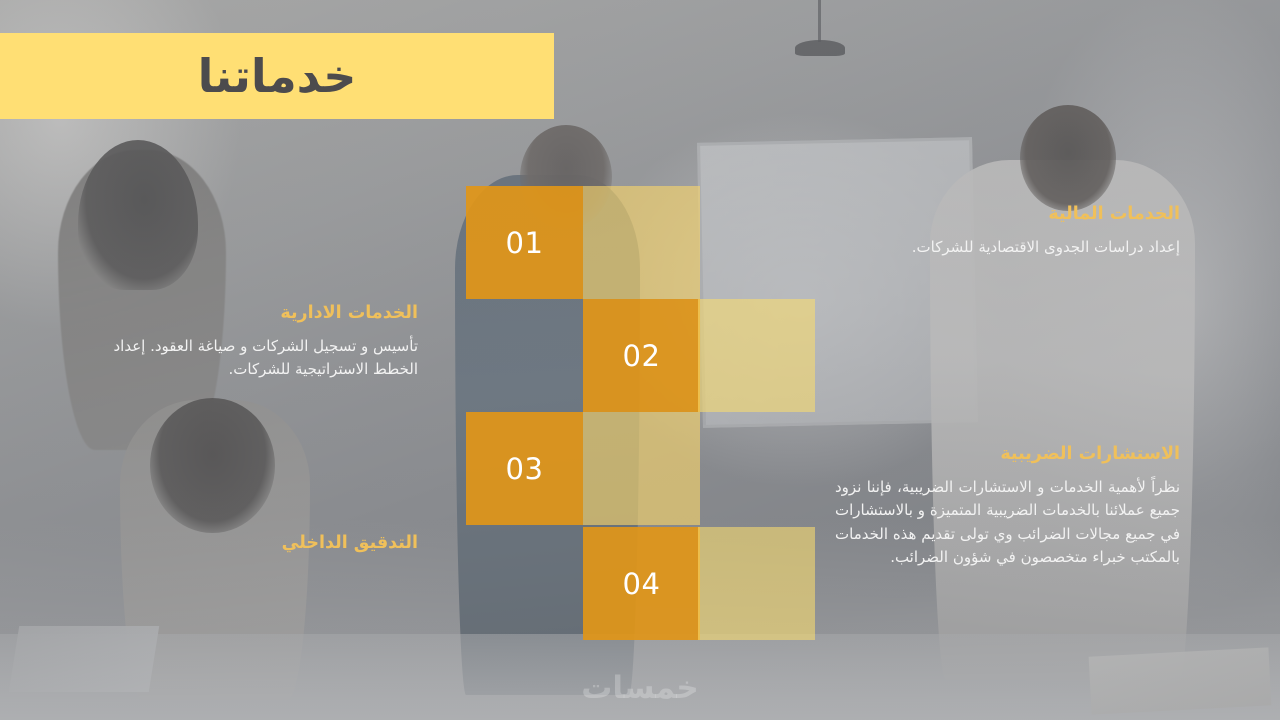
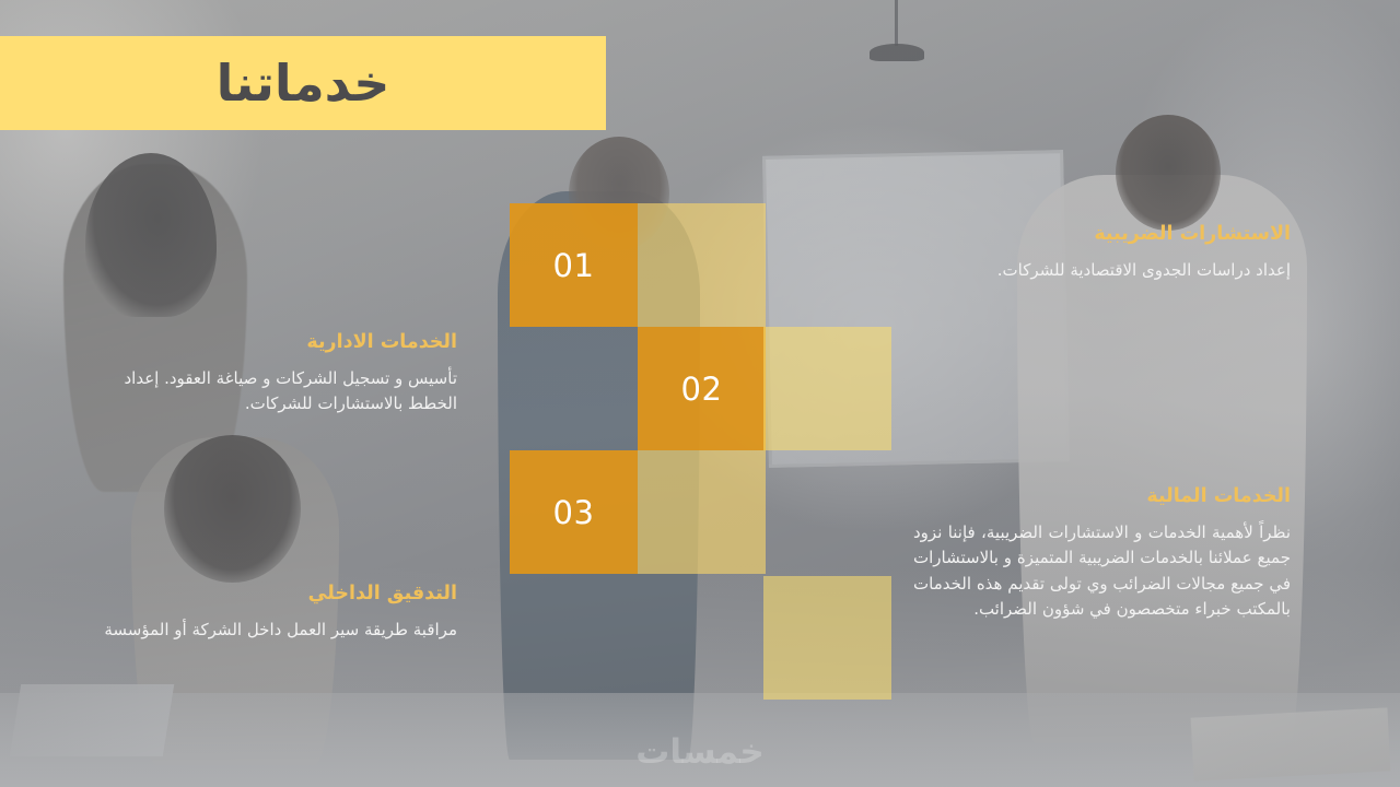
  خدماتنا
  01
  02
  03
- 04
- الخدمات المالية
+ الاستشارات الضريبية
  إعداد دراسات الجدوى الاقتصادية للشركات.
  الخدمات الادارية
- تأسيس و تسجيل الشركات و صياغة العقود. إعداد الخطط الاستراتيجية للشركات.
+ تأسيس و تسجيل الشركات و صياغة العقود. إعداد الخطط بالاستشارات للشركات.
- الاستشارات الضريبية
+ الخدمات المالية
  نظراً لأهمية الخدمات و الاستشارات الضريبية، فإننا نزود جميع عملائنا بالخدمات الضريبية المتميزة و بالاستشارات في جميع مجالات الضرائب وي تولى تقديم هذه الخدمات بالمكتب خبراء متخصصون في شؤون الضرائب.
  التدقيق الداخلي
+ مراقبة طريقة سير العمل داخل الشركة أو المؤسسة
  خمسات
